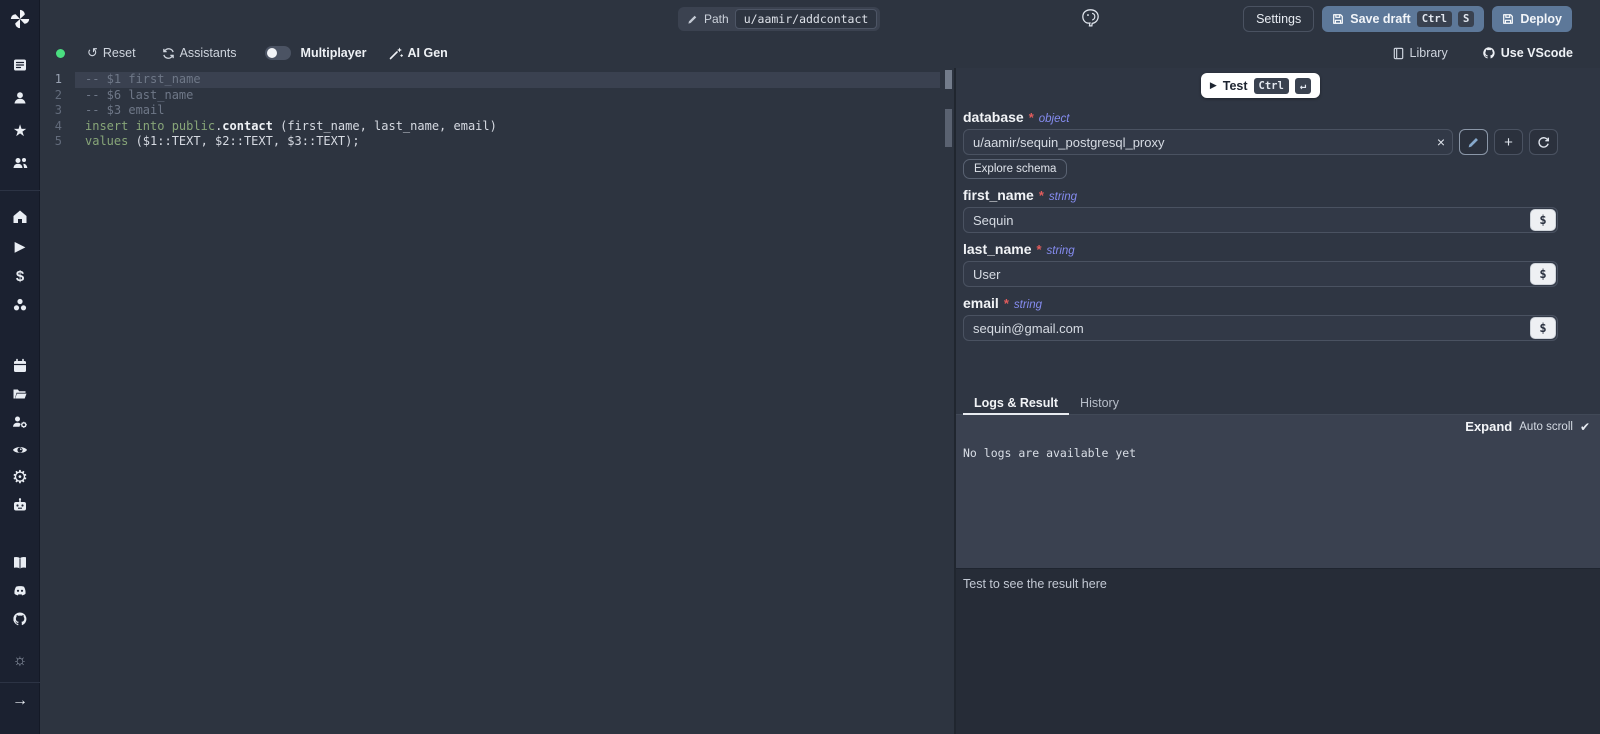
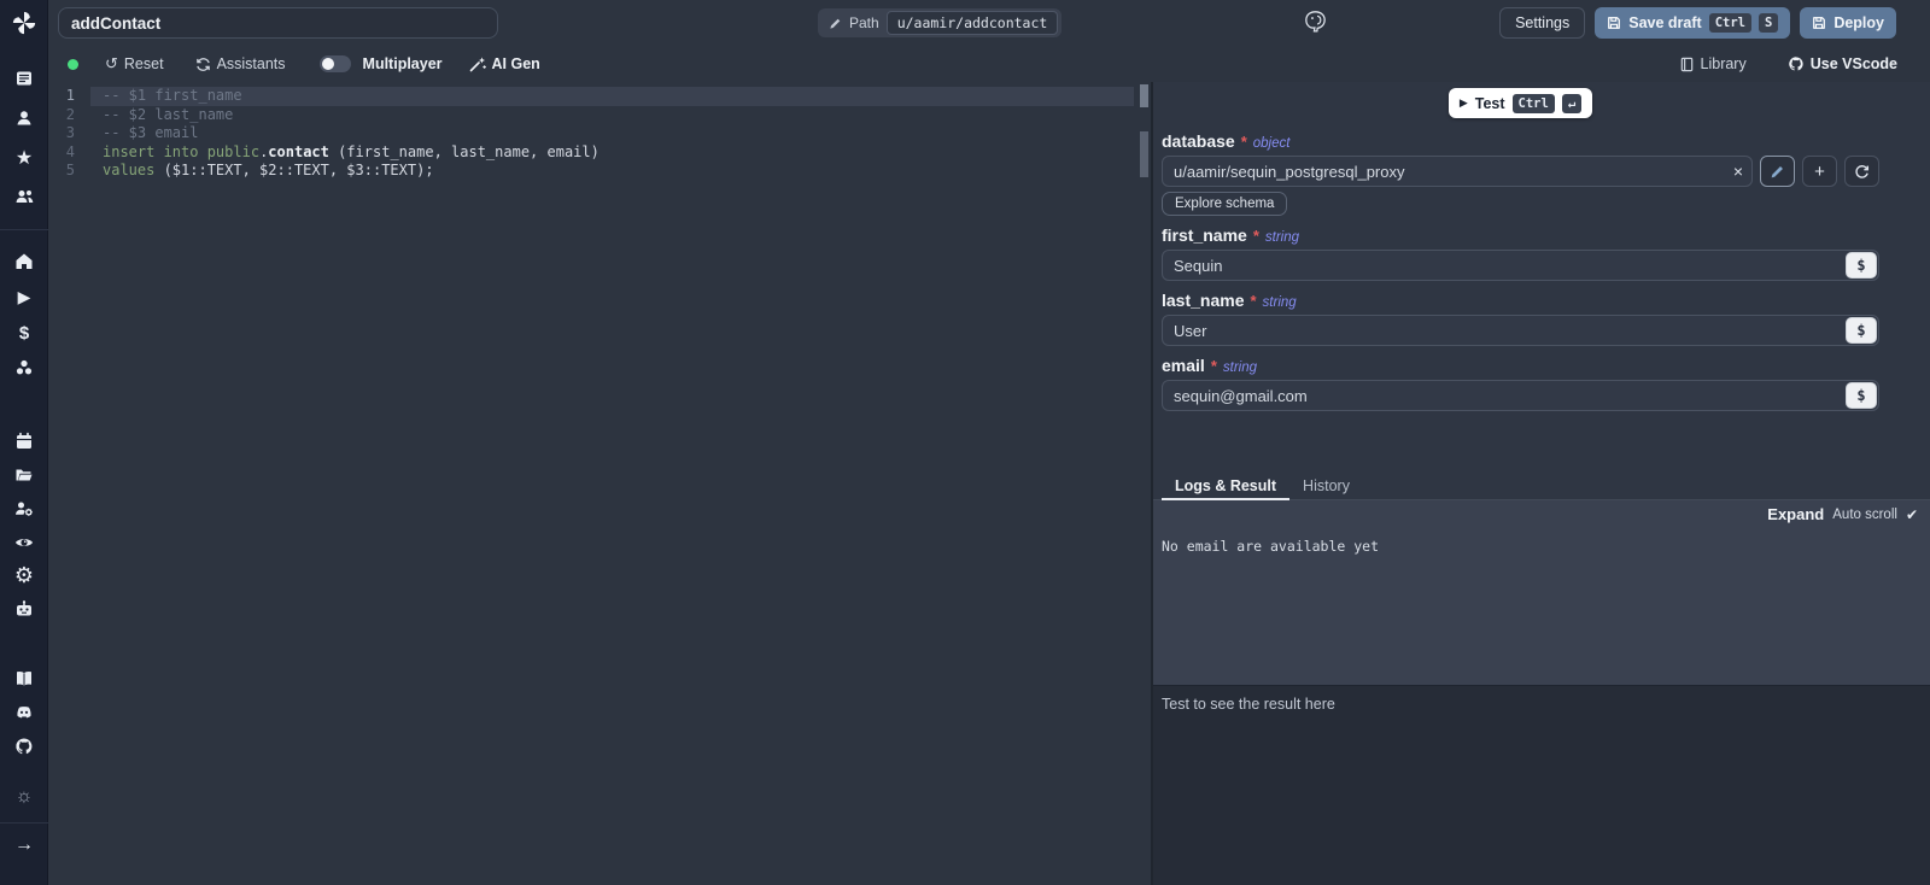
  ★
  ▶
  $
  ⚙
  ☼
  →
+ addContact
  Path
  u/aamir/addcontact
  Settings
  Save draft
  Ctrl
  S
  Deploy
  ↺
  Reset
  Assistants
  Multiplayer
  AI Gen
  Library
  Use VScode
  1 -- $1 first_name
- 2 -- $6 last_name
+ 2 -- $2 last_name
  3 -- $3 email
  4 insert into public.contact (first_name, last_name, email)
  5 values ($1::TEXT, $2::TEXT, $3::TEXT);
  ▶
  Test
  Ctrl
  ↵
  database
  *
  object
  u/aamir/sequin_postgresql_proxy
  ×
  +
  Explore schema
  first_name
  *
  string
  Sequin
  $
  last_name
  *
  string
  User
  $
  email
  *
  string
  sequin@gmail.com
  $
  Logs & Result
  History
  Expand
  Auto scroll
  ✔
- No logs are available yet
+ No email are available yet
  Test to see the result here
